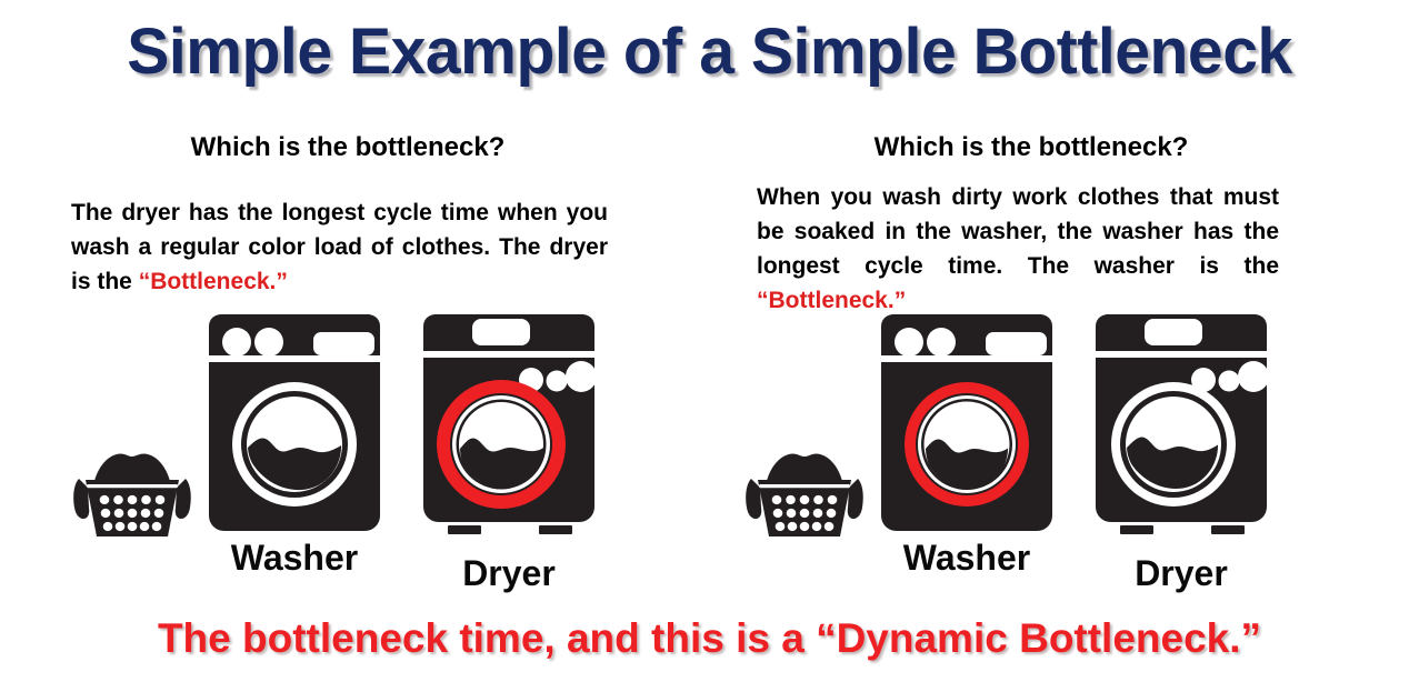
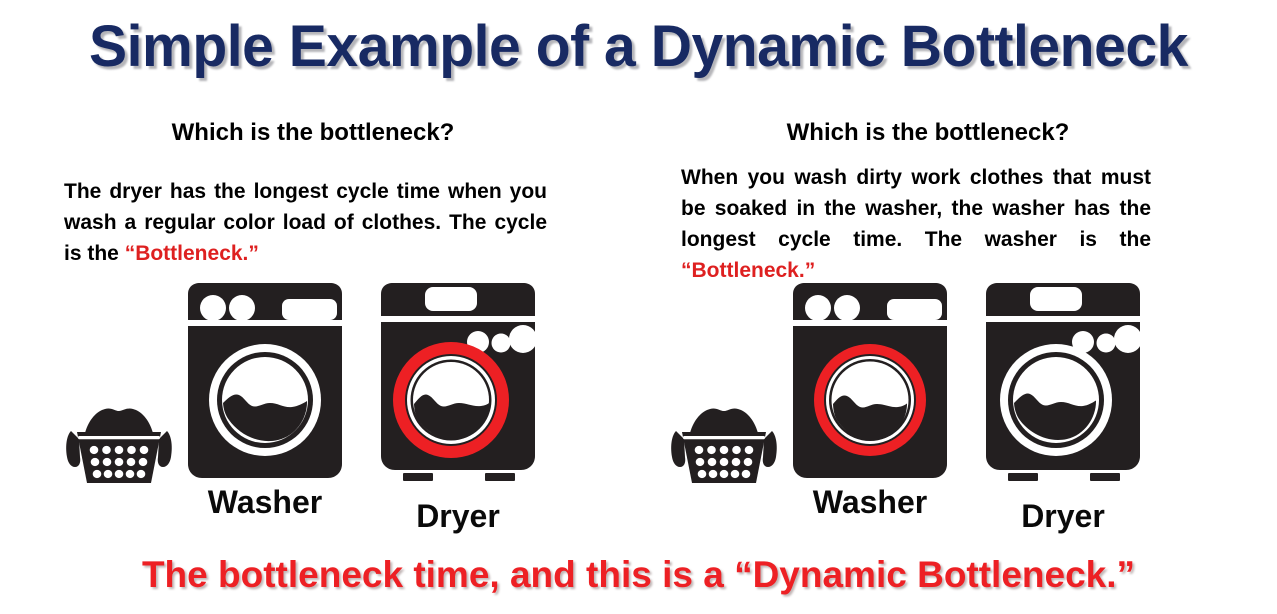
- Simple Example of a Simple Bottleneck
+ Simple Example of a Dynamic Bottleneck
  Which is the bottleneck?
- The dryer has the longest cycle time when you wash a regular color load of clothes. The dryer is the “Bottleneck.”
+ The dryer has the longest cycle time when you wash a regular color load of clothes. The cycle is the “Bottleneck.”
  Which is the bottleneck?
  When you wash dirty work clothes that must be soaked in the washer, the washer has the longest cycle time. The washer is the “Bottleneck.”
  Washer
  Dryer
  Washer
  Dryer
  The bottleneck time, and this is a “Dynamic Bottleneck.”
